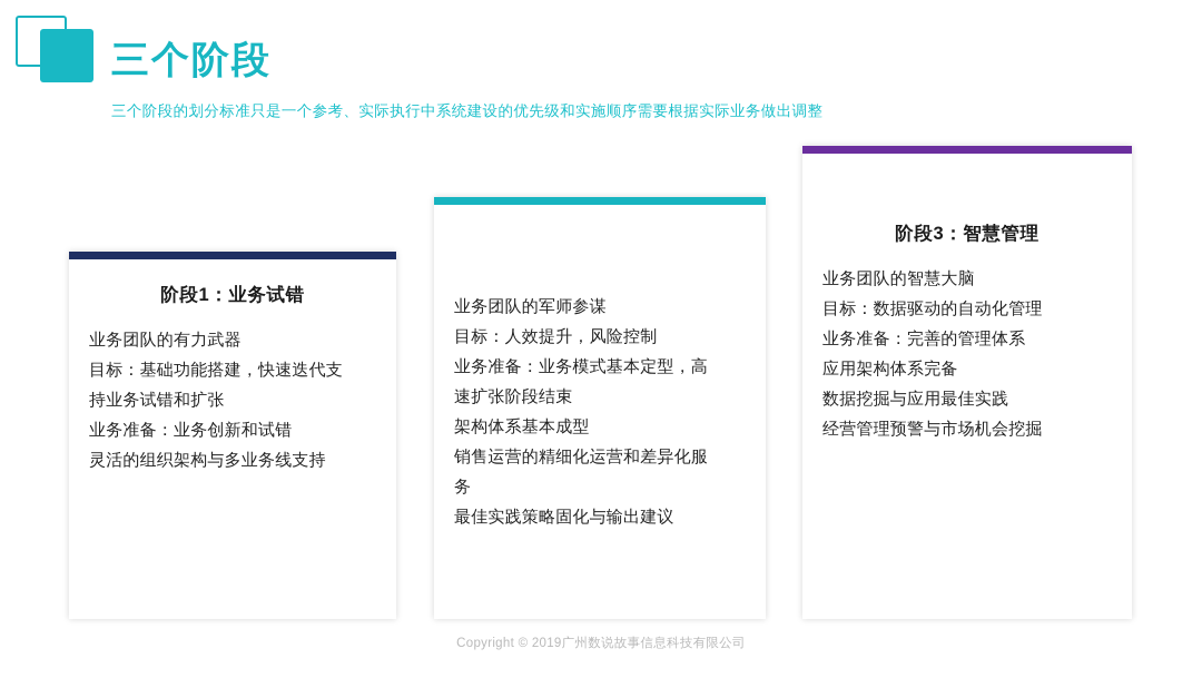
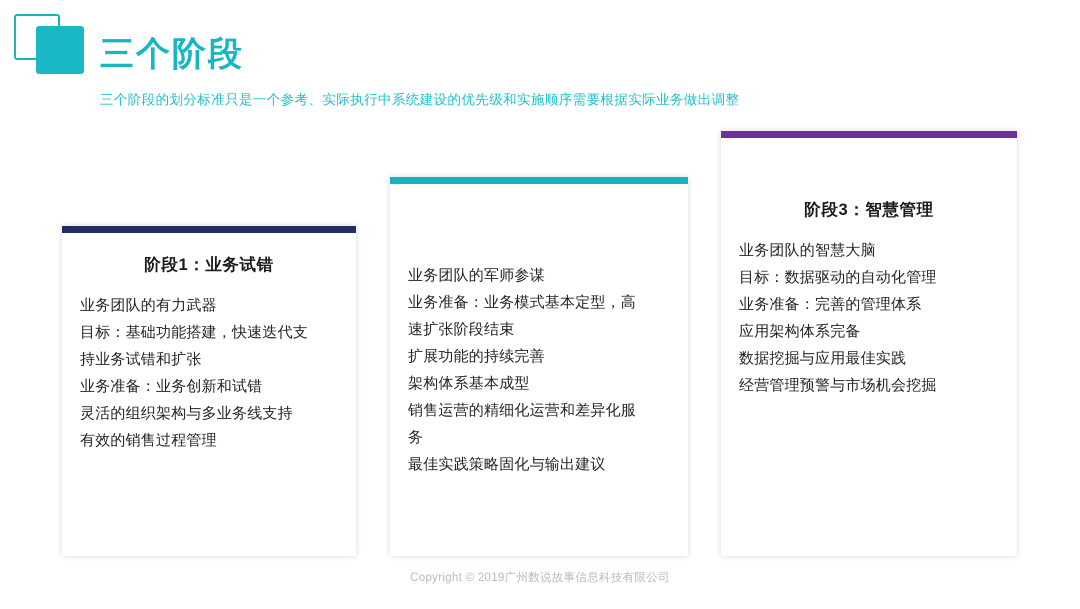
  三个阶段
  三个阶段的划分标准只是一个参考、实际执行中系统建设的优先级和实施顺序需要根据实际业务做出调整
  阶段1：业务试错
  业务团队的有力武器
  目标：基础功能搭建，快速迭代支
  持业务试错和扩张
  业务准备：业务创新和试错
  灵活的组织架构与多业务线支持
+ 有效的销售过程管理
  业务团队的军师参谋
- 目标：人效提升，风险控制
  业务准备：业务模式基本定型，高
  速扩张阶段结束
+ 扩展功能的持续完善
  架构体系基本成型
  销售运营的精细化运营和差异化服
  务
  最佳实践策略固化与输出建议
  阶段3：智慧管理
  业务团队的智慧大脑
  目标：数据驱动的自动化管理
  业务准备：完善的管理体系
  应用架构体系完备
  数据挖掘与应用最佳实践
  经营管理预警与市场机会挖掘
  Copyright © 2019广州数说故事信息科技有限公司
